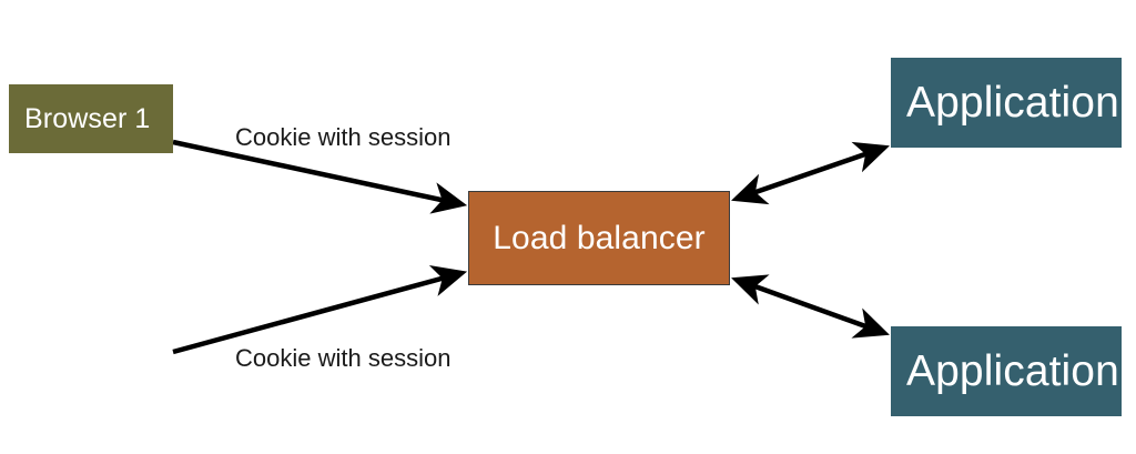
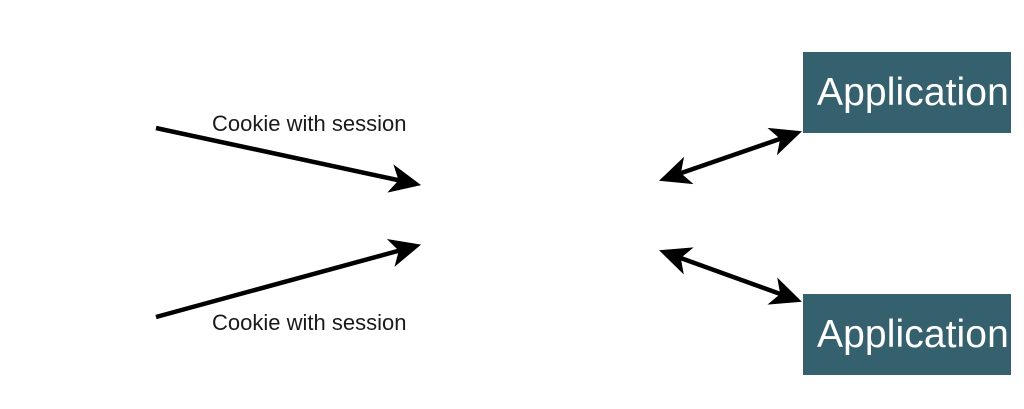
- Browser 1
- Load balancer
  Application
  Application
  Cookie with session
  Cookie with session
